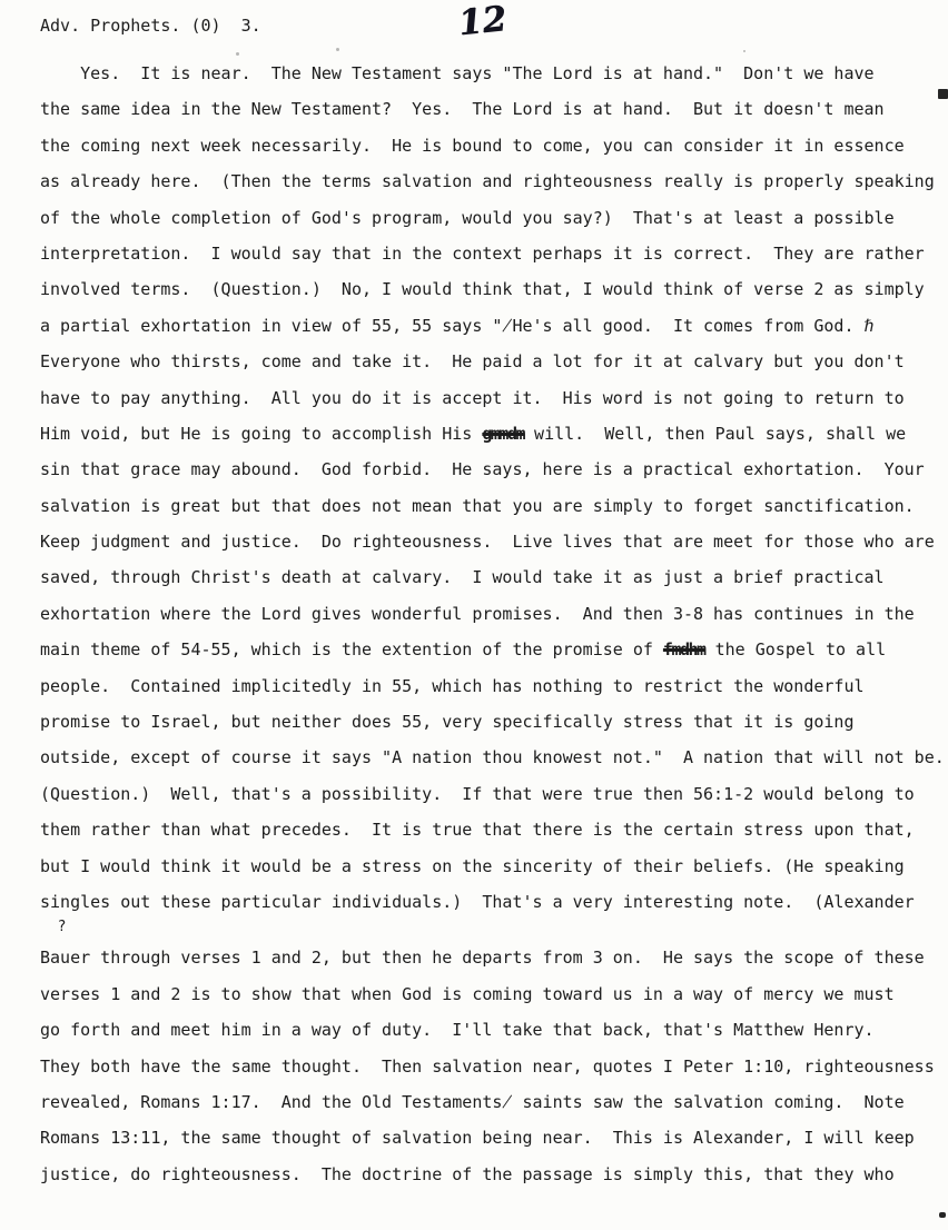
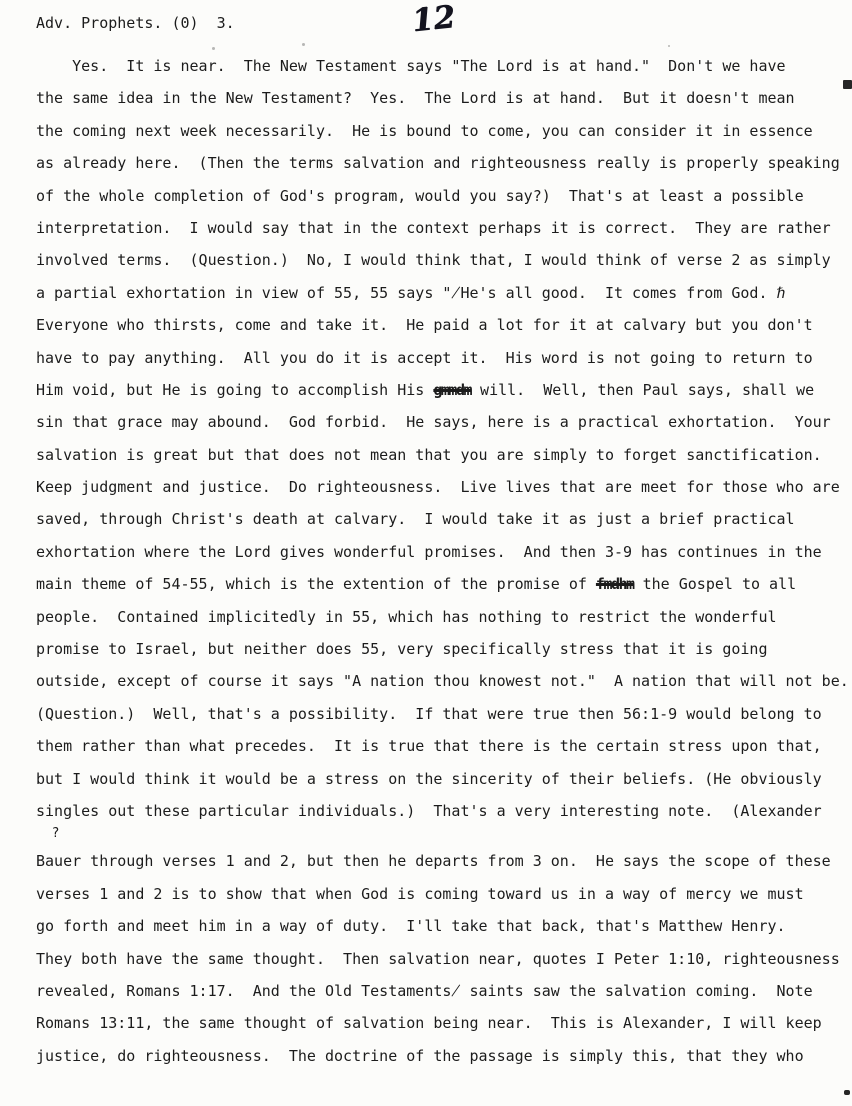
  Adv. Prophets. (0) 3.
  Yes. It is near. The New Testament says "The Lord is at hand." Don't we have
  the same idea in the New Testament? Yes. The Lord is at hand. But it doesn't mean
  the coming next week necessarily. He is bound to come, you can consider it in essence
  as already here. (Then the terms salvation and righteousness really is properly speaking
  of the whole completion of God's program, would you say?) That's at least a possible
  interpretation. I would say that in the context perhaps it is correct. They are rather
  involved terms. (Question.) No, I would think that, I would think of verse 2 as simply
  a partial exhortation in view of 55, 55 says "̸He's all good. It comes from God. ℏ
  Everyone who thirsts, come and take it. He paid a lot for it at calvary but you don't
  have to pay anything. All you do it is accept it. His word is not going to return to
  Him void, but He is going to accomplish His gmmdm will. Well, then Paul says, shall we
  sin that grace may abound. God forbid. He says, here is a practical exhortation. Your
  salvation is great but that does not mean that you are simply to forget sanctification.
  Keep judgment and justice. Do righteousness. Live lives that are meet for those who are
  saved, through Christ's death at calvary. I would take it as just a brief practical
- exhortation where the Lord gives wonderful promises. And then 3-8 has continues in the
+ exhortation where the Lord gives wonderful promises. And then 3-9 has continues in the
  main theme of 54-55, which is the extention of the promise of fmdhm the Gospel to all
  people. Contained implicitedly in 55, which has nothing to restrict the wonderful
  promise to Israel, but neither does 55, very specifically stress that it is going
  outside, except of course it says "A nation thou knowest not." A nation that will not be.
- (Question.) Well, that's a possibility. If that were true then 56:1-2 would belong to
+ (Question.) Well, that's a possibility. If that were true then 56:1-9 would belong to
  them rather than what precedes. It is true that there is the certain stress upon that,
- but I would think it would be a stress on the sincerity of their beliefs. (He speaking
+ but I would think it would be a stress on the sincerity of their beliefs. (He obviously
  singles out these particular individuals.) That's a very interesting note. (Alexander
  ?
  Bauer through verses 1 and 2, but then he departs from 3 on. He says the scope of these
  verses 1 and 2 is to show that when God is coming toward us in a way of mercy we must
  go forth and meet him in a way of duty. I'll take that back, that's Matthew Henry.
  They both have the same thought. Then salvation near, quotes I Peter 1:10, righteousness
  revealed, Romans 1:17. And the Old Testaments̸ saints saw the salvation coming. Note
  Romans 13:11, the same thought of salvation being near. This is Alexander, I will keep
  justice, do righteousness. The doctrine of the passage is simply this, that they who
